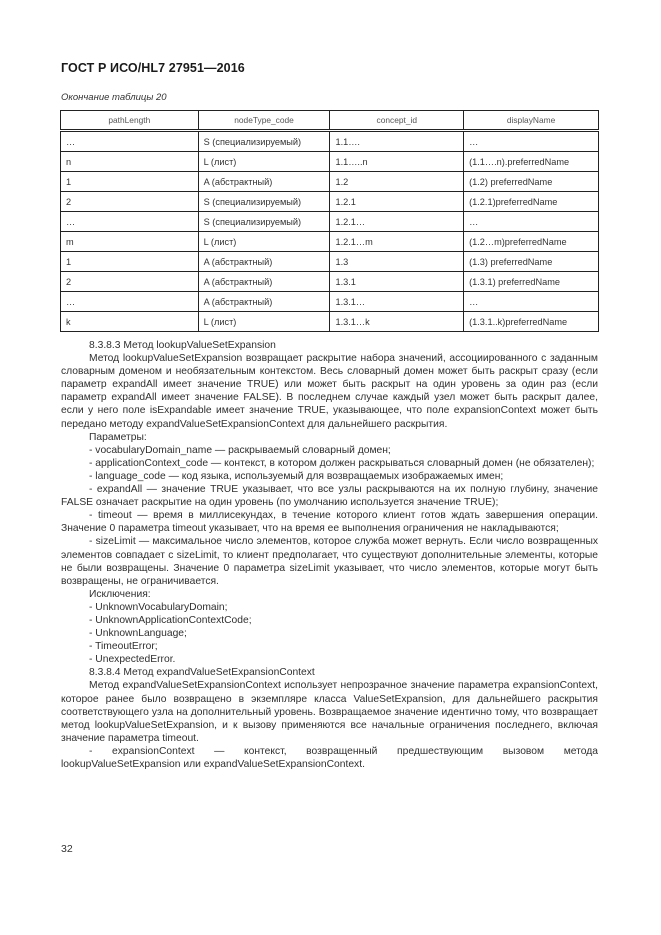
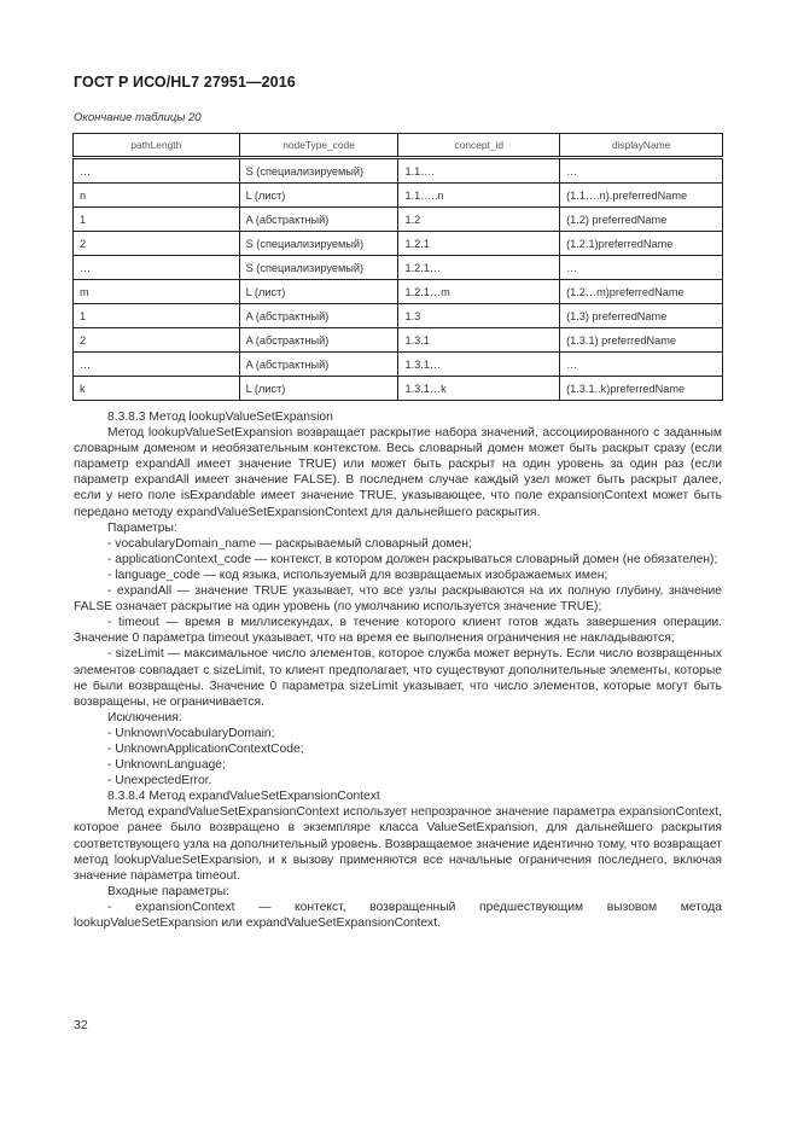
  ГОСТ Р ИСО/HL7 27951—2016
  Окончание таблицы 20
  pathLength	nodeType_code	concept_id	displayName
  …	S (специализируемый)	1.1….	…
  n	L (лист)	1.1…..n	(1.1….n).preferredName
  1	A (абстрактный)	1.2	(1.2) preferredName
  2	S (специализируемый)	1.2.1	(1.2.1)preferredName
  …	S (специализируемый)	1.2.1…	…
  m	L (лист)	1.2.1…m	(1.2…m)preferredName
  1	A (абстрактный)	1.3	(1.3) preferredName
  2	A (абстрактный)	1.3.1	(1.3.1) preferredName
  …	A (абстрактный)	1.3.1…	…
  k	L (лист)	1.3.1…k	(1.3.1..k)preferredName
  8.3.8.3 Метод lookupValueSetExpansion
  Метод lookupValueSetExpansion возвращает раскрытие набора значений, ассоциированного с заданным словарным доменом и необязательным контекстом. Весь словарный домен может быть раскрыт сразу (если параметр expandAll имеет значение TRUE) или может быть раскрыт на один уровень за один раз (если параметр expandAll имеет значение FALSE). В последнем случае каждый узел может быть раскрыт далее, если у него поле isExpandable имеет значение TRUE, указывающее, что поле expansionContext может быть передано методу expandValueSetExpansionContext для дальнейшего раскрытия.
  Параметры:
  - vocabularyDomain_name — раскрываемый словарный домен;
  - applicationContext_code — контекст, в котором должен раскрываться словарный домен (не обязателен);
  - language_code — код языка, используемый для возвращаемых изображаемых имен;
  - expandAll — значение TRUE указывает, что все узлы раскрываются на их полную глубину, значение FALSE означает раскрытие на один уровень (по умолчанию используется значение TRUE);
  - timeout — время в миллисекундах, в течение которого клиент готов ждать завершения операции. Значение 0 параметра timeout указывает, что на время ее выполнения ограничения не накладываются;
  - sizeLimit — максимальное число элементов, которое служба может вернуть. Если число возвращенных элементов совпадает с sizeLimit, то клиент предполагает, что существуют дополнительные элементы, которые не были возвращены. Значение 0 параметра sizeLimit указывает, что число элементов, которые могут быть возвращены, не ограничивается.
  Исключения:
  - UnknownVocabularyDomain;
  - UnknownApplicationContextCode;
  - UnknownLanguage;
- - TimeoutError;
  - UnexpectedError.
  8.3.8.4 Метод expandValueSetExpansionContext
  Метод expandValueSetExpansionContext использует непрозрачное значение параметра expansionContext, которое ранее было возвращено в экземпляре класса ValueSetExpansion, для дальнейшего раскрытия соответствующего узла на дополнительный уровень. Возвращаемое значение идентично тому, что возвращает метод lookupValueSetExpansion, и к вызову применяются все начальные ограничения последнего, включая значение параметра timeout.
+ Входные параметры:
  - expansionContext — контекст, возвращенный предшествующим вызовом метода lookupValueSetExpansion или expandValueSetExpansionContext.
  32
